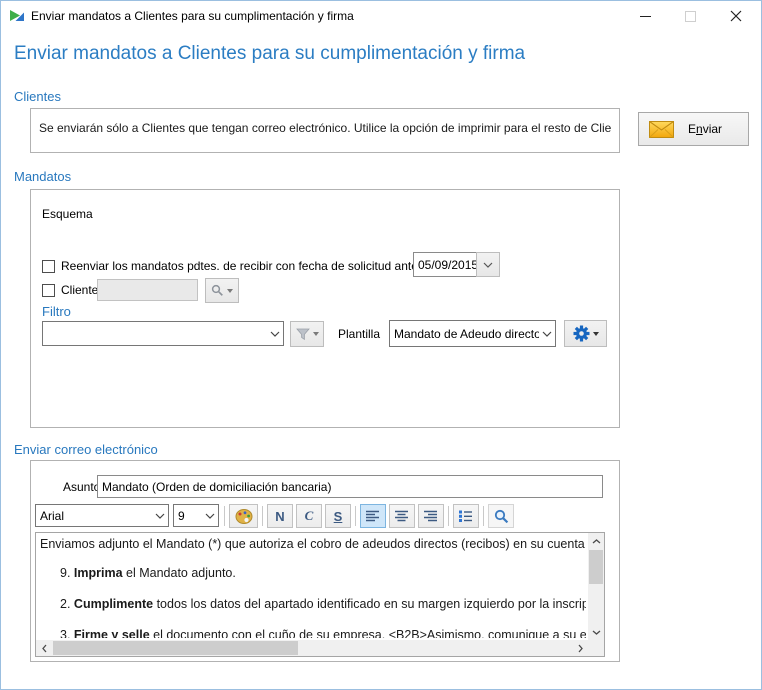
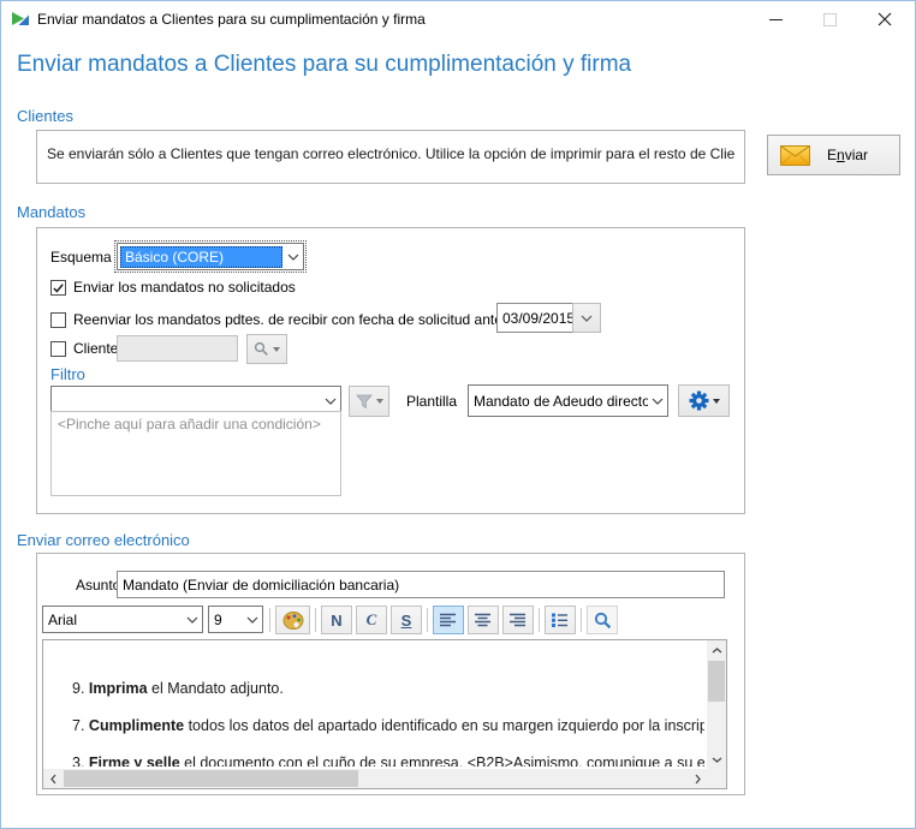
  Enviar mandatos a Clientes para su cumplimentación y firma
  Enviar mandatos a Clientes para su cumplimentación y firma
  Clientes
  Se enviarán sólo a Clientes que tengan correo electrónico. Utilice la opción de imprimir para el resto de Clie
  Enviar
  Mandatos
  Esquema
+ Básico (CORE)
+ Enviar los mandatos no solicitados
  Reenviar los mandatos pdtes. de recibir con fecha de solicitud ant
- 05/09/2015
+ 03/09/2015
  Cliente
  Filtro
  Plantilla
  Mandato de Adeudo directo
+ <Pinche aquí para añadir una condición>
  Enviar correo electrónico
  Asunt
- Mandato (Orden de domiciliación bancaria)
+ Mandato (Enviar de domiciliación bancaria)
  Arial
  9
  N
  C
  S
- Enviamos adjunto el Mandato (*) que autoriza el cobro de adeudos directos (recibos) en su cuenta
  9. Imprima el Mandato adjunto.
- 2. Cumplimente todos los datos del apartado identificado en su margen izquierdo por la inscrip
+ 7. Cumplimente todos los datos del apartado identificado en su margen izquierdo por la inscrip
  3. Firme y selle el documento con el cuño de su empresa. <B2B>Asimismo, comunique a su e
